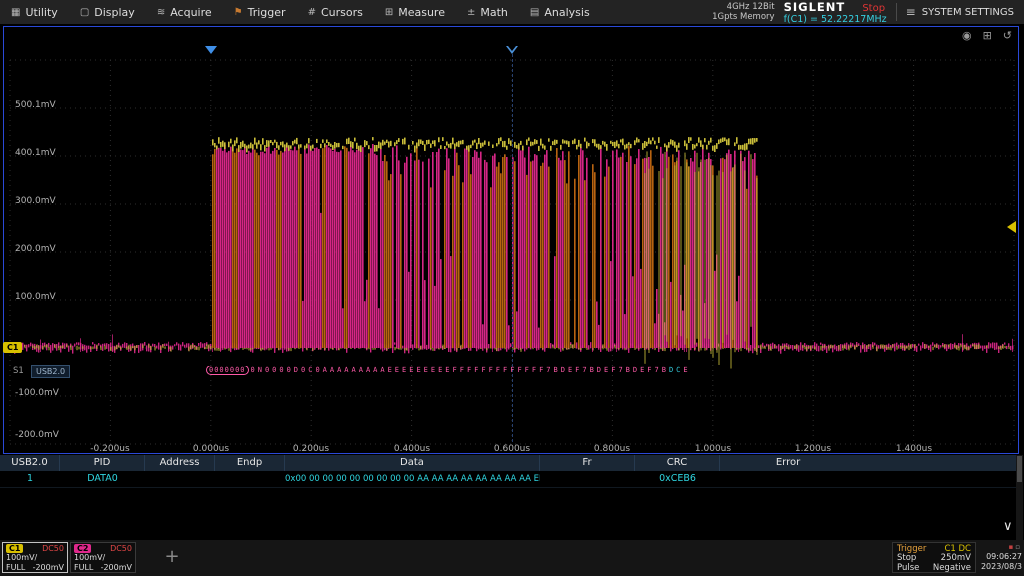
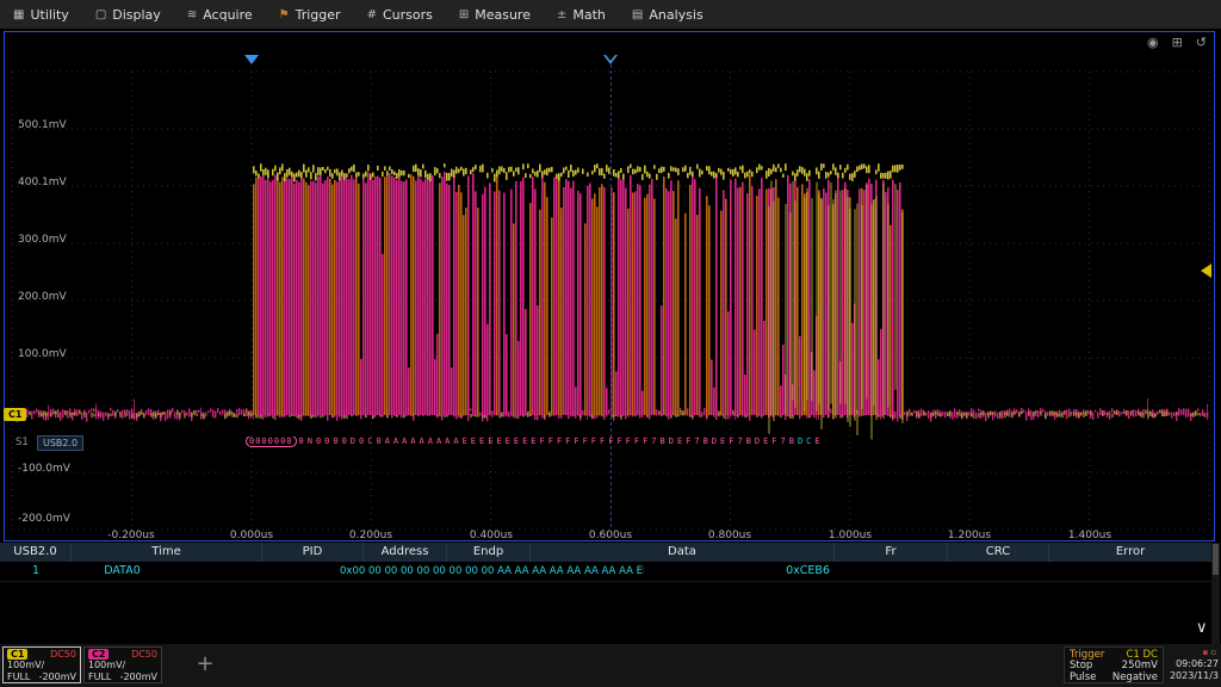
  ▦
  Utility
  ▢
  Display
  ≋
  Acquire
  ⚑
  Trigger
  #
  Cursors
  ⊞
  Measure
  ±
  Math
  ▤
  Analysis
- 4GHz 12Bit
- 1Gpts Memory
- SIGLENT Stop
- f(C1) = 52.22217MHz
- ≡
- SYSTEM SETTINGS
  ◉
  ⊞
  ↺
  500.1mV
  400.1mV
  300.0mV
  200.0mV
  100.0mV
  -100.0mV
  -200.0mV
  -0.200us
  0.000us
  0.200us
  0.400us
  0.600us
  0.800us
  1.000us
  1.200us
  1.400us
  C1
  S1
  USB2.0
  0000000 0N0000D0C0AAAAAAAAAEEEEEEEEEFFFFFFFFFFFFF7BDEF7BDEF7BDEF7BDCE
  USB2.0
+ Time
  PID
  Address
  Endp
  Data
  Fr
  CRC
  Error
  1
  DATA0
  0x00 00 00 00 00 00 00 00 00 AA AA AA AA AA AA AA AA E
  0xCEB6
  ∨
  C1
  DC50
  100mV/
  FULL
  -200mV
  C2
  DC50
  100mV/
  FULL
  -200mV
  +
  Trigger
  C1 DC
  Stop
  250mV
  Pulse
  Negative
  ▪▫
  09:06:27
- 2023/08/3
+ 2023/11/3
